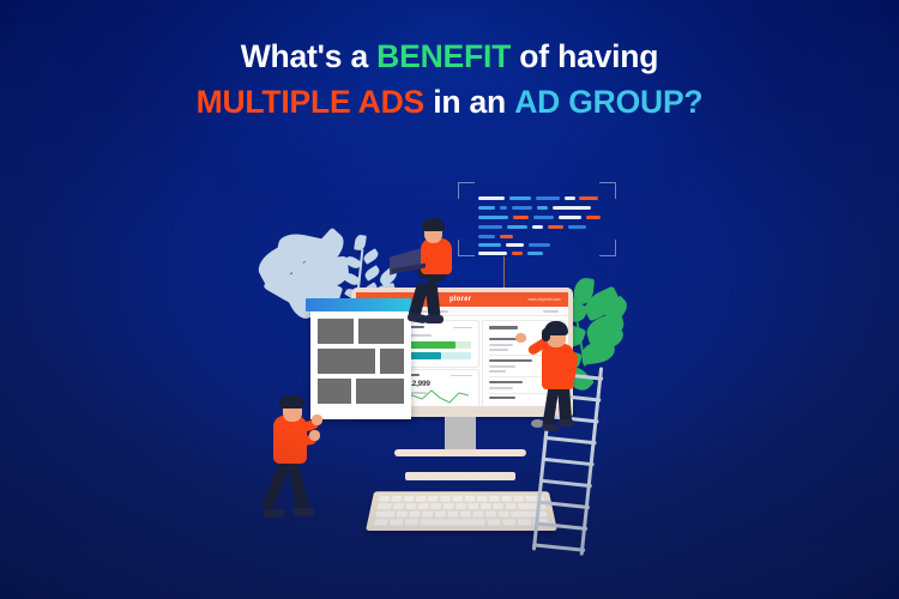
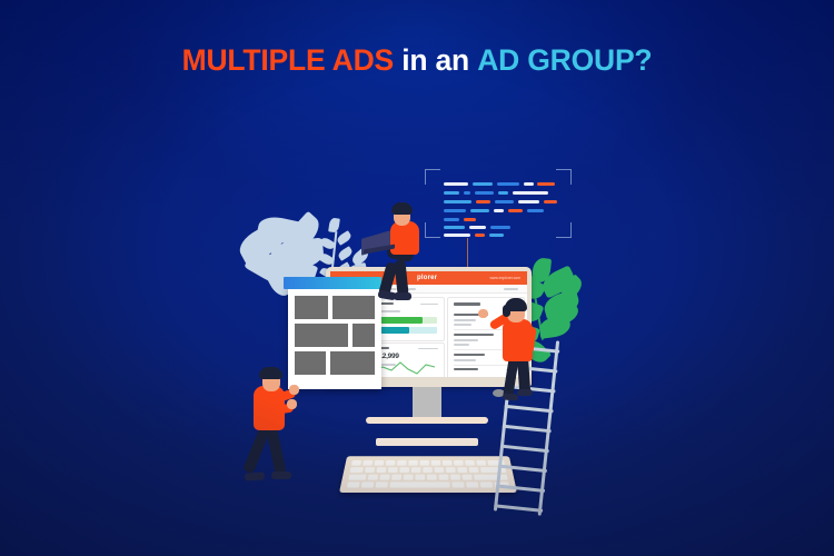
- What's a BENEFIT of having
  MULTIPLE ADS in an AD GROUP?
